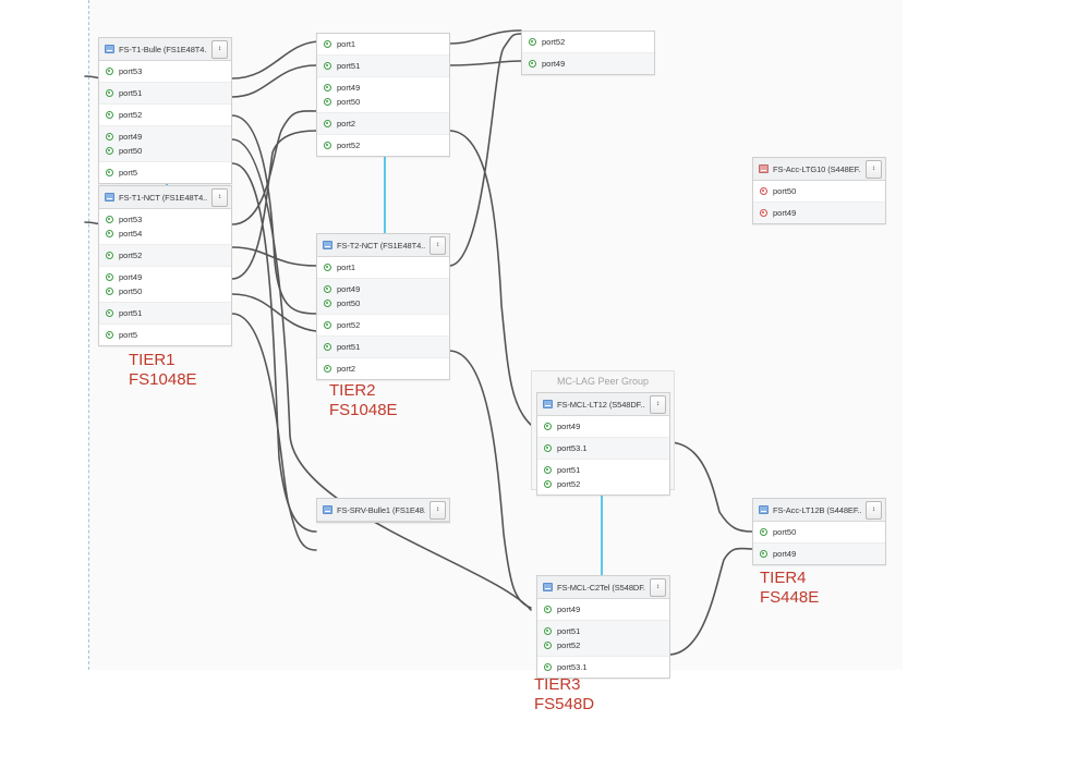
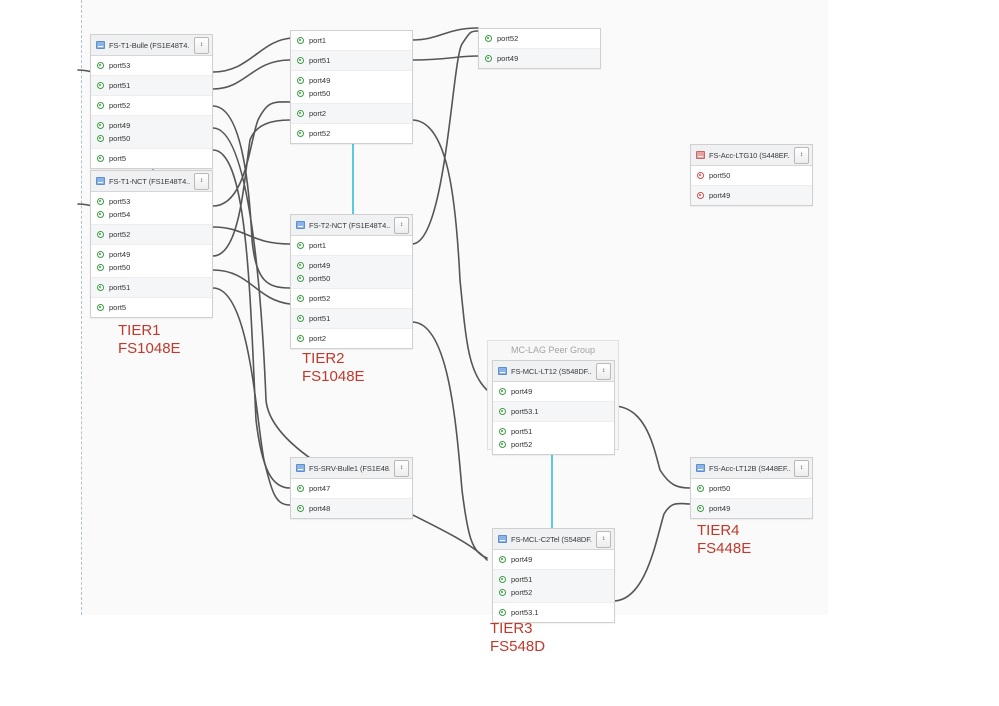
  MC-LAG Peer Group
  FS-T1-Bulle (FS1E48T4.
  port53
  port51
  port52
  port49
  port50
  port5
  FS-T1-NCT (FS1E48T4..
  port53
  port54
  port52
  port49
  port50
  port51
  port5
  port1
  port51
  port49
  port50
  port2
  port52
  FS-T2-NCT (FS1E48T4..
  port1
  port49
  port50
  port52
  port51
  port2
  port52
  port49
  FS-Acc-LTG10 (S448EF.
  port50
  port49
  FS-MCL-LT12 (S548DF..
  port49
  port53.1
  port51
  port52
  FS-MCL-C2Tel (S548DF.
  port49
  port51
  port52
  port53.1
  FS-SRV-Bulle1 (FS1E48.
+ port47
+ port48
  FS-Acc-LT12B (S448EF..
  port50
  port49
  TIER1
  FS1048E
  TIER2
  FS1048E
  TIER3
  FS548D
  TIER4
  FS448E
